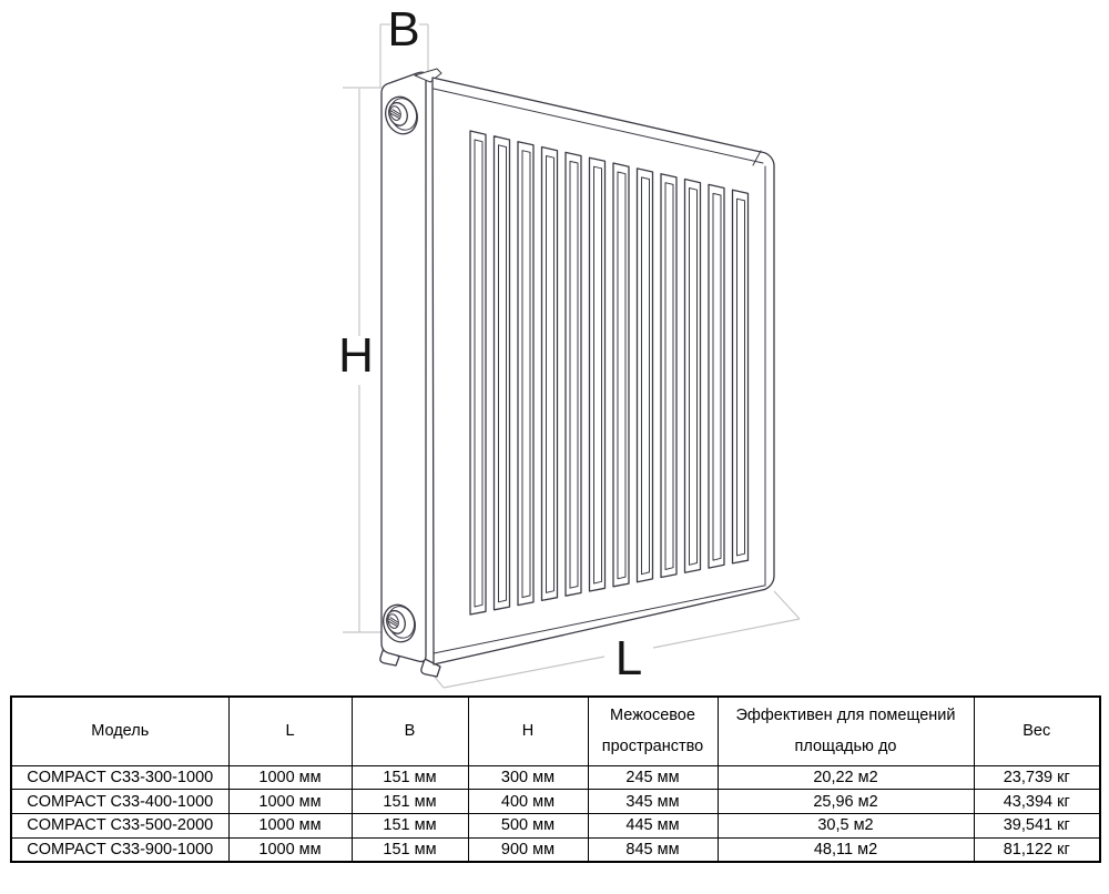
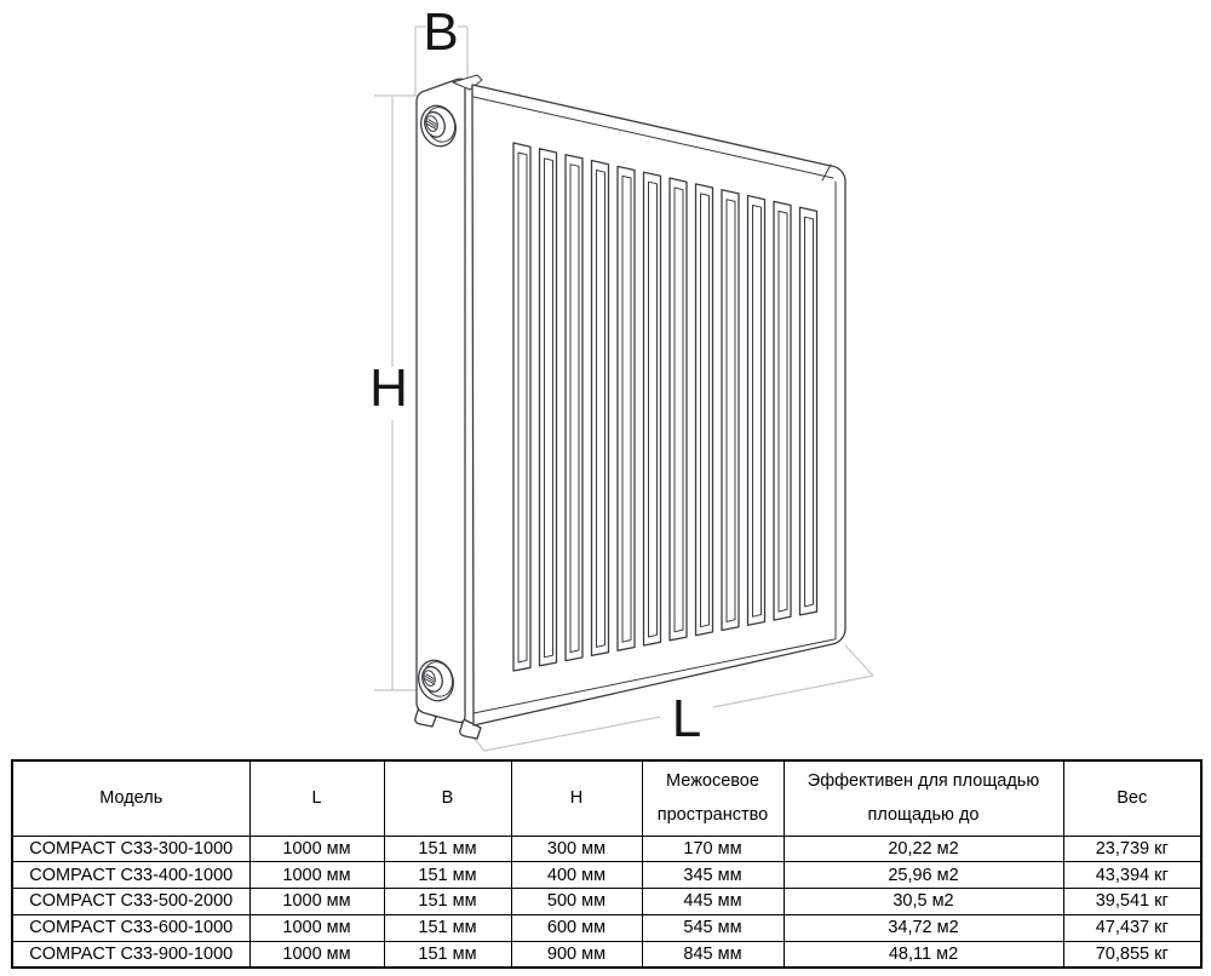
  B
  H
  L
- Модель	L	B	H	Межосевое пространство	Эффективен для помещений площадью до	Вес
+ Модель	L	B	H	Межосевое пространство	Эффективен для площадью площадью до	Вес
- COMPACT C33-300-1000	1000 мм	151 мм	300 мм	245 мм	20,22 м2	23,739 кг
+ COMPACT C33-300-1000	1000 мм	151 мм	300 мм	170 мм	20,22 м2	23,739 кг
  COMPACT C33-400-1000	1000 мм	151 мм	400 мм	345 мм	25,96 м2	43,394 кг
  COMPACT C33-500-2000	1000 мм	151 мм	500 мм	445 мм	30,5 м2	39,541 кг
+ COMPACT C33-600-1000	1000 мм	151 мм	600 мм	545 мм	34,72 м2	47,437 кг
- COMPACT C33-900-1000	1000 мм	151 мм	900 мм	845 мм	48,11 м2	81,122 кг
+ COMPACT C33-900-1000	1000 мм	151 мм	900 мм	845 мм	48,11 м2	70,855 кг
